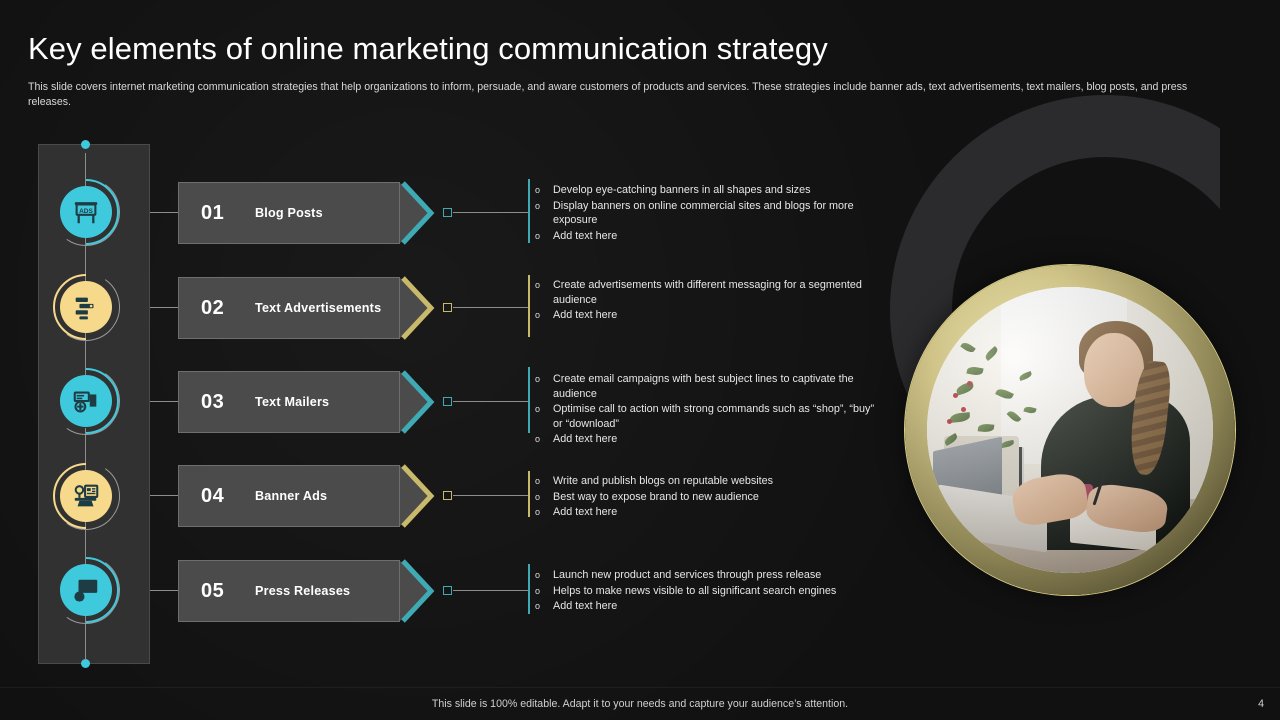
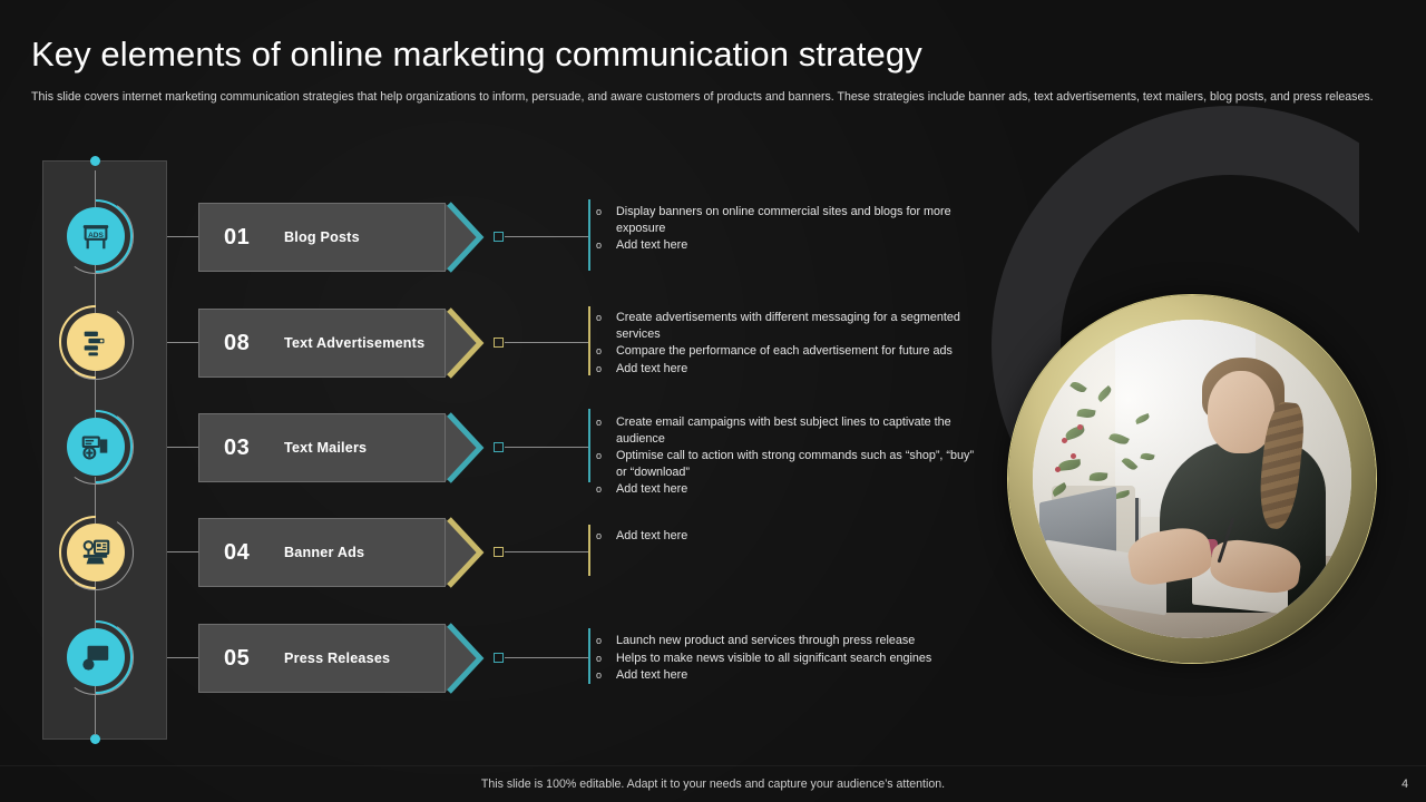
  Key elements of online marketing communication strategy
- This slide covers internet marketing communication strategies that help organizations to inform, persuade, and aware customers of products and services. These strategies include banner ads, text advertisements, text mailers, blog posts, and press releases.
+ This slide covers internet marketing communication strategies that help organizations to inform, persuade, and aware customers of products and banners. These strategies include banner ads, text advertisements, text mailers, blog posts, and press releases.
  01
  Blog Posts
- 02
+ 08
  Text Advertisements
  03
  Text Mailers
  04
  Banner Ads
  05
  Press Releases
  This slide is 100% editable. Adapt it to your needs and capture your audience’s attention.
  4
- Develop eye-catching banners in all shapes and sizes
  Display banners on online commercial sites and blogs for more exposure
  Add text here
- Create advertisements with different messaging for a segmented audience
+ Create advertisements with different messaging for a segmented services
+ Compare the performance of each advertisement for future ads
  Add text here
  Create email campaigns with best subject lines to captivate the audience
  Optimise call to action with strong commands such as “shop”, “buy” or “download”
  Add text here
- Write and publish blogs on reputable websites
- Best way to expose brand to new audience
  Add text here
  Launch new product and services through press release
  Helps to make news visible to all significant search engines
  Add text here
